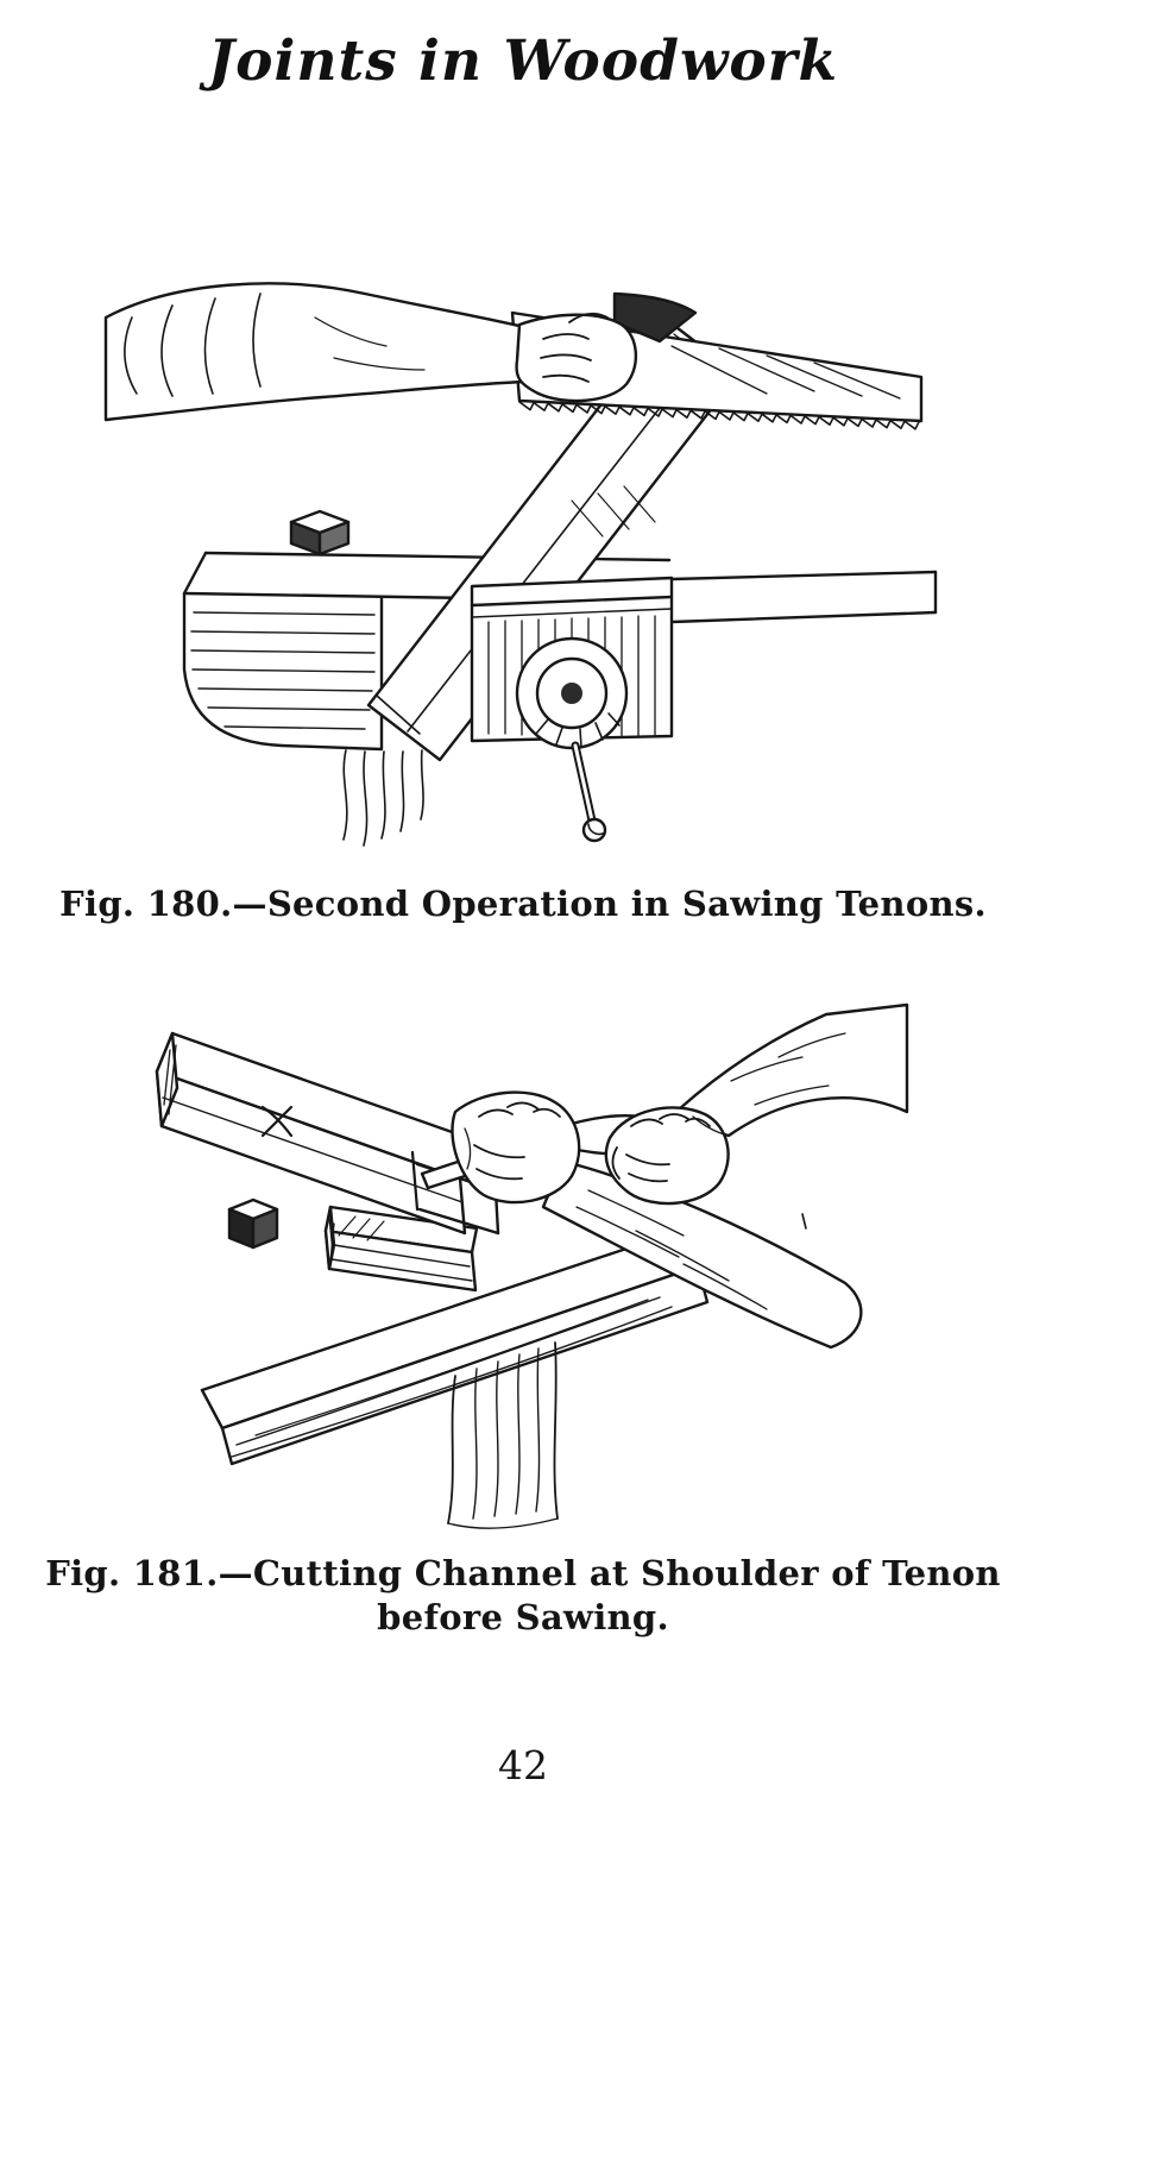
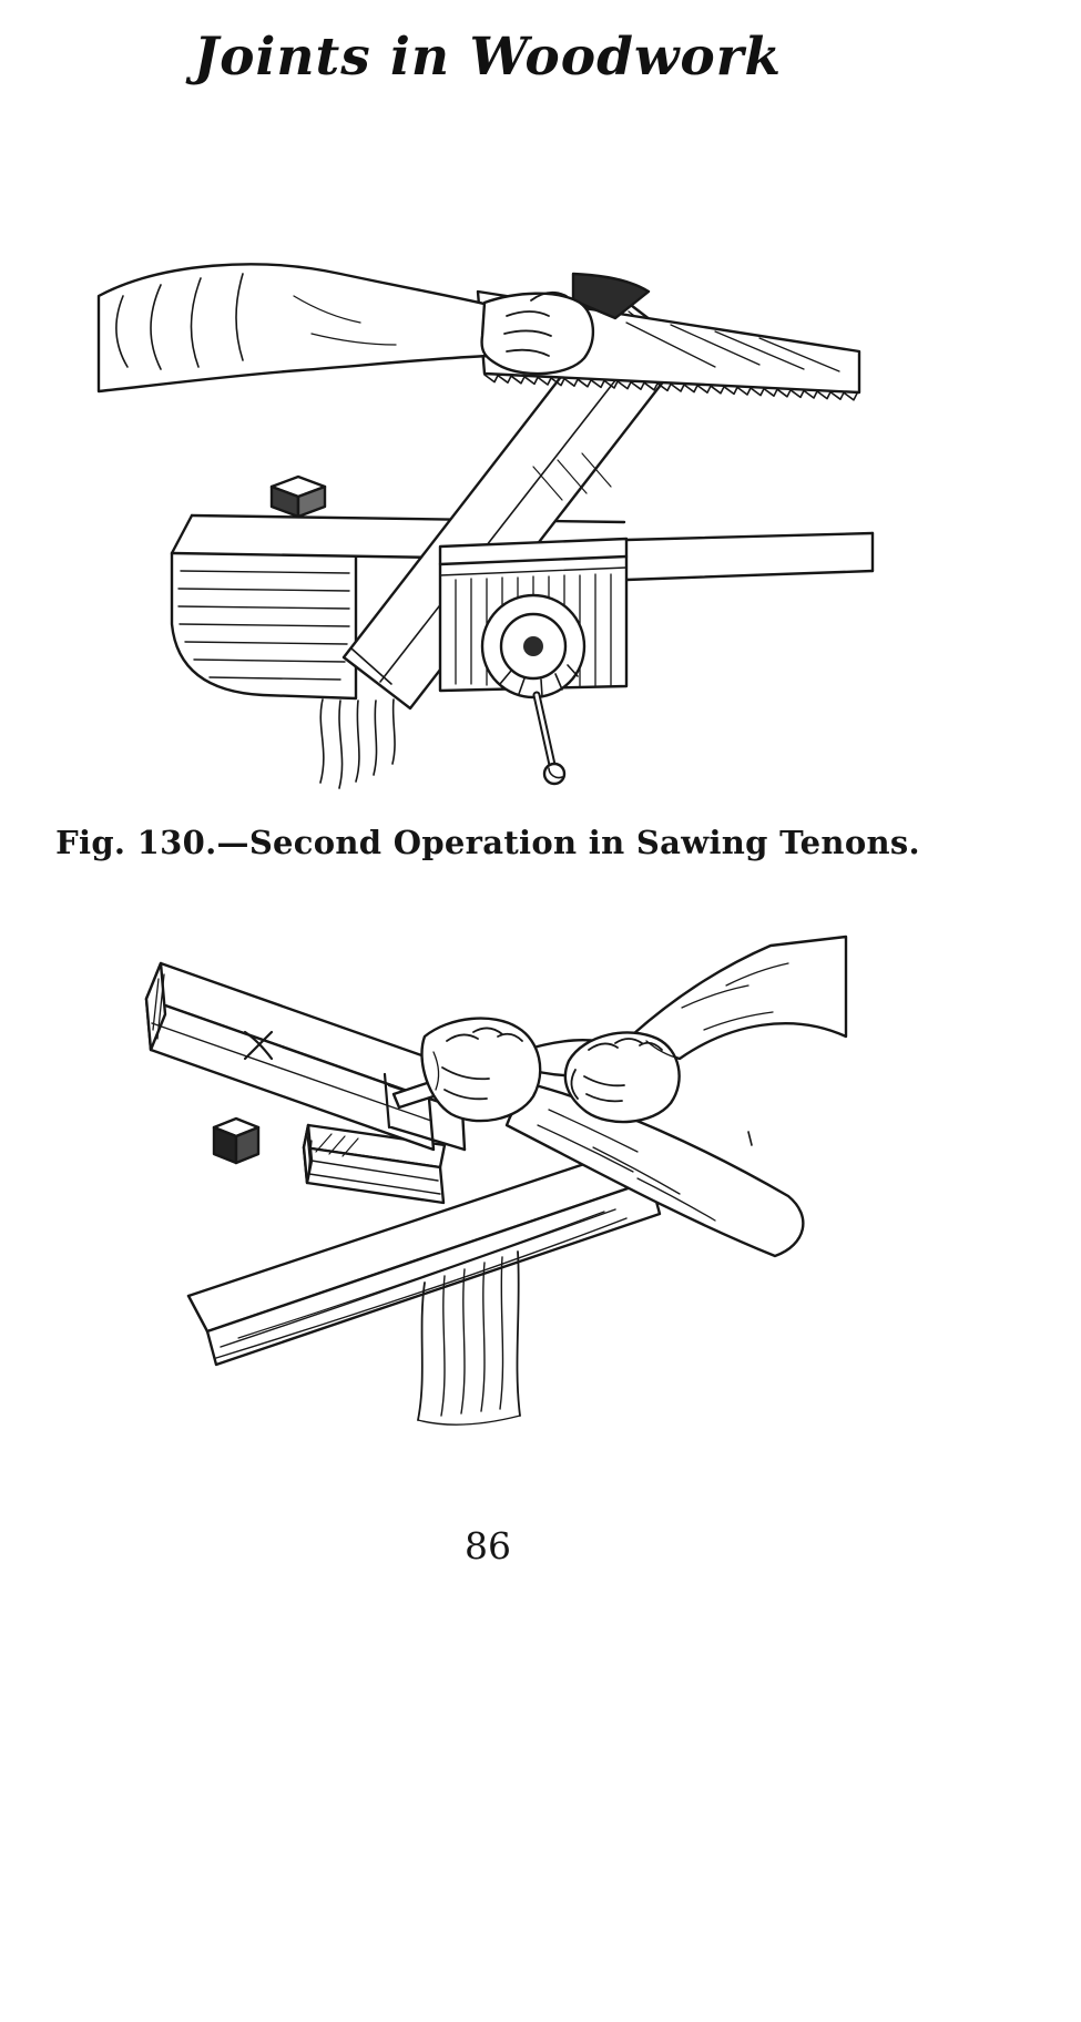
  Joints in Woodwork
- Fig. 180.—Second Operation in Sawing Tenons.
+ Fig. 130.—Second Operation in Sawing Tenons.
- Fig. 181.—Cutting Channel at Shoulder of Tenon
- before Sawing.
- 42
+ 86
